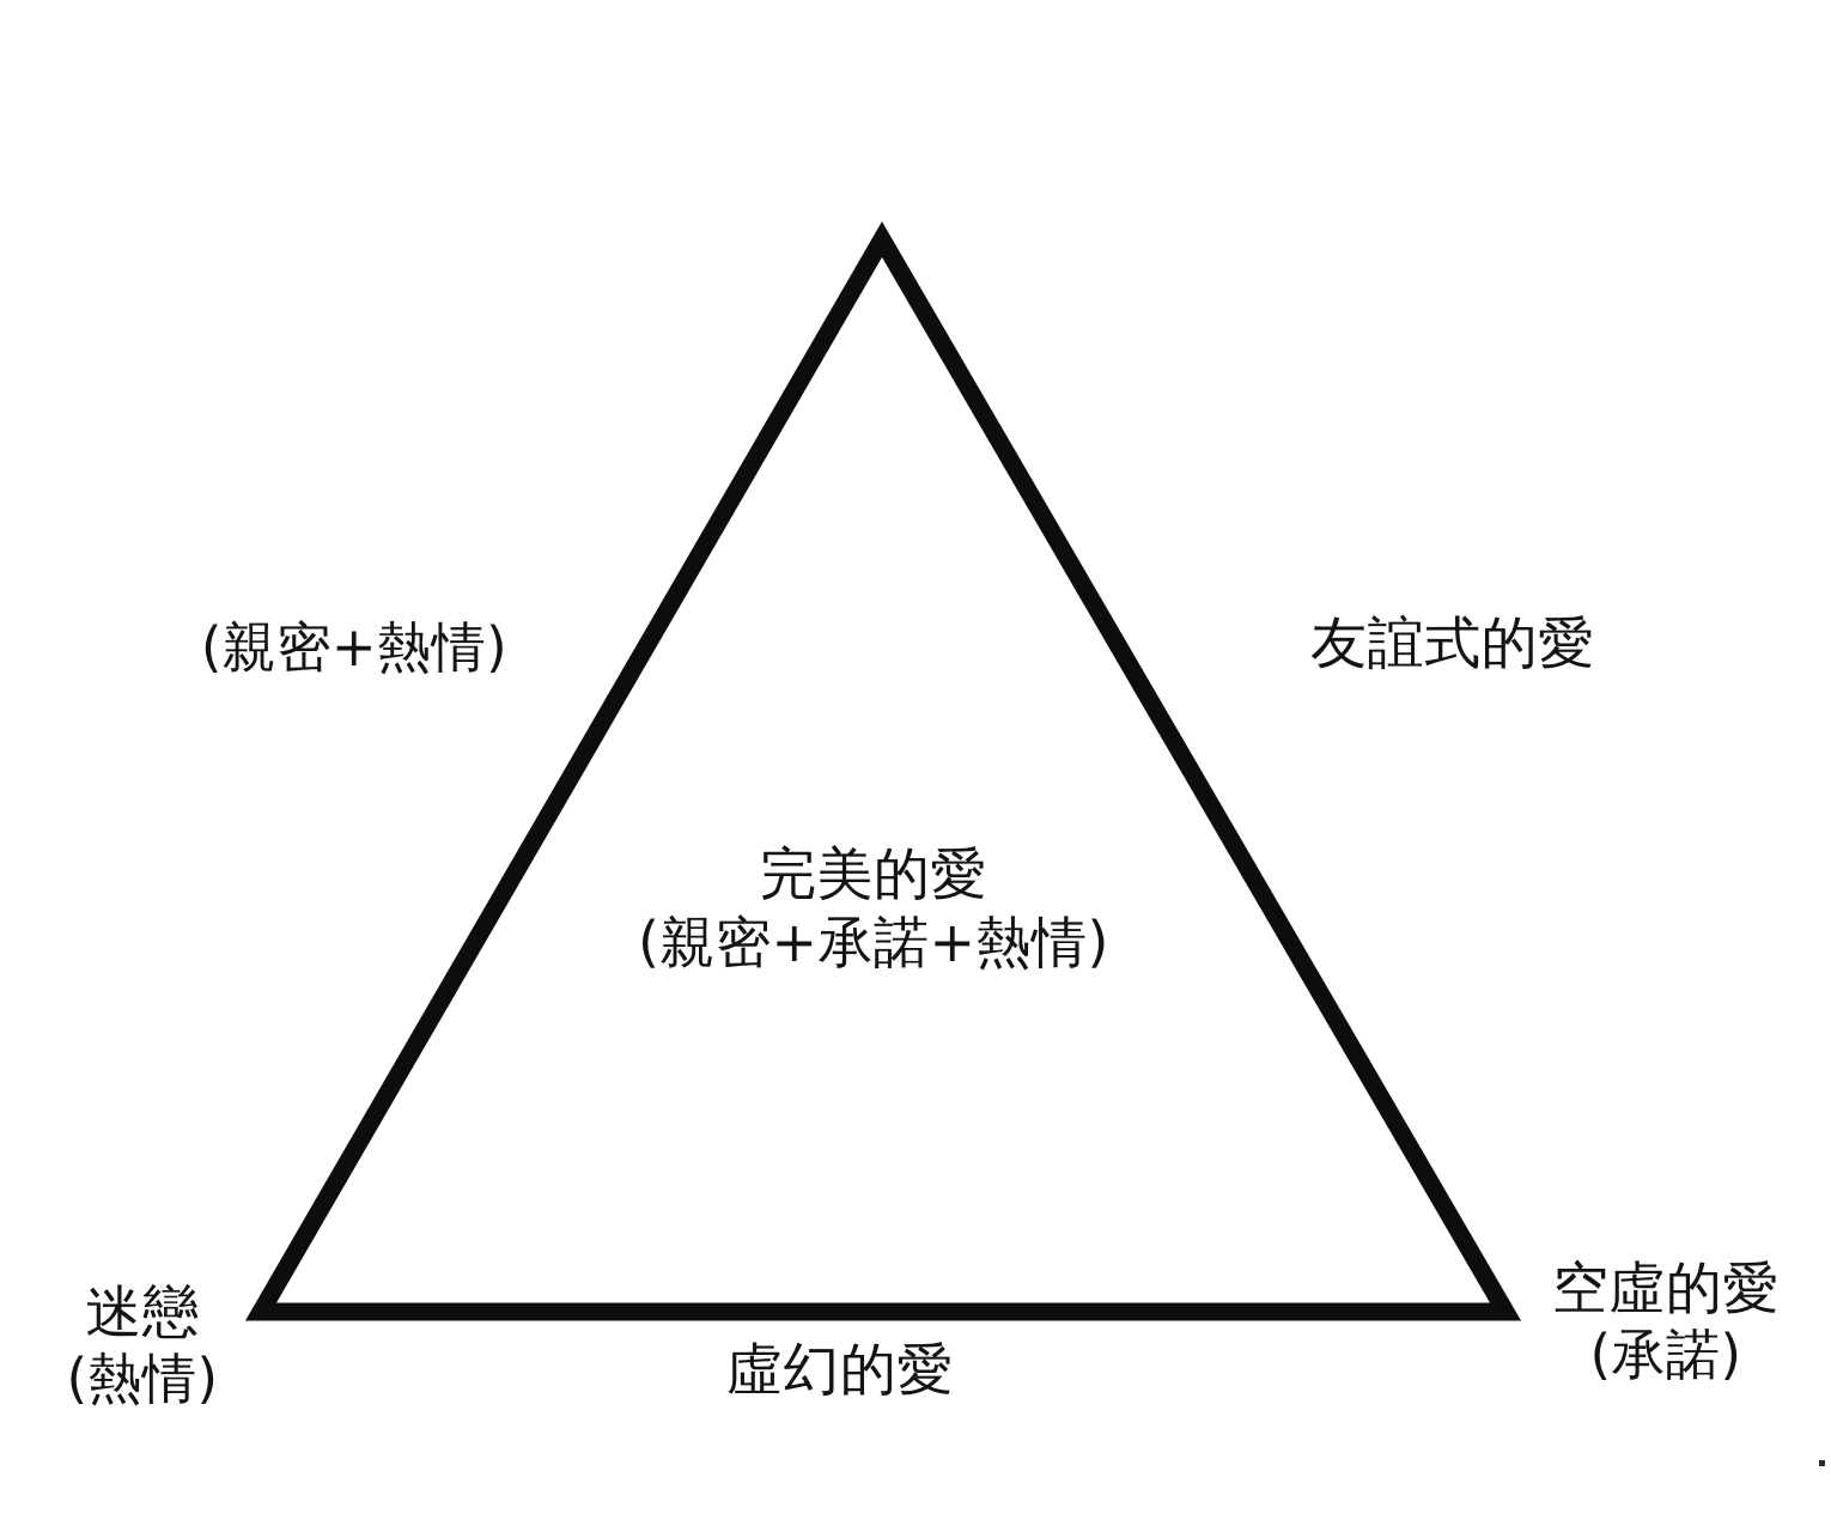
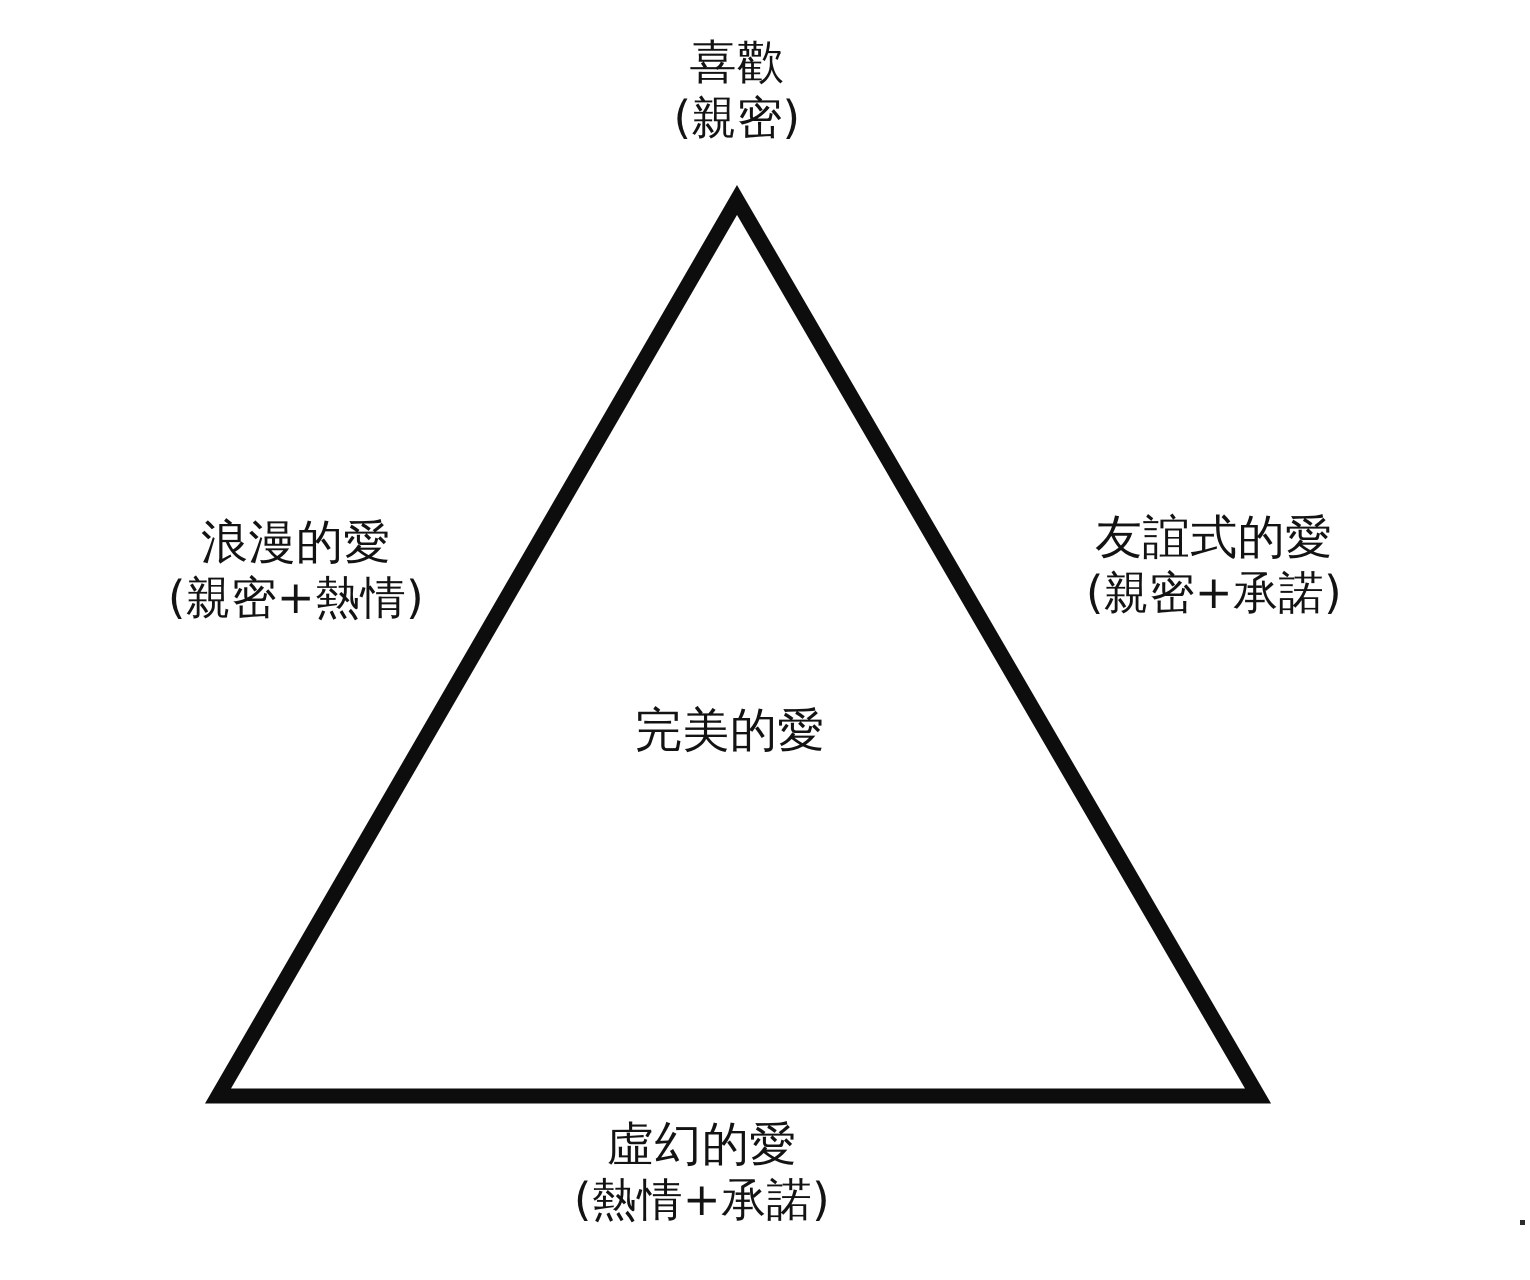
+ 喜歡
+ (親密)
+ 浪漫的愛
  (親密+熱情)
  友誼式的愛
+ (親密+承諾)
  完美的愛
- (親密+承諾+熱情)
- 迷戀
- (熱情)
- 空虛的愛
- (承諾)
  虛幻的愛
+ (熱情+承諾)
